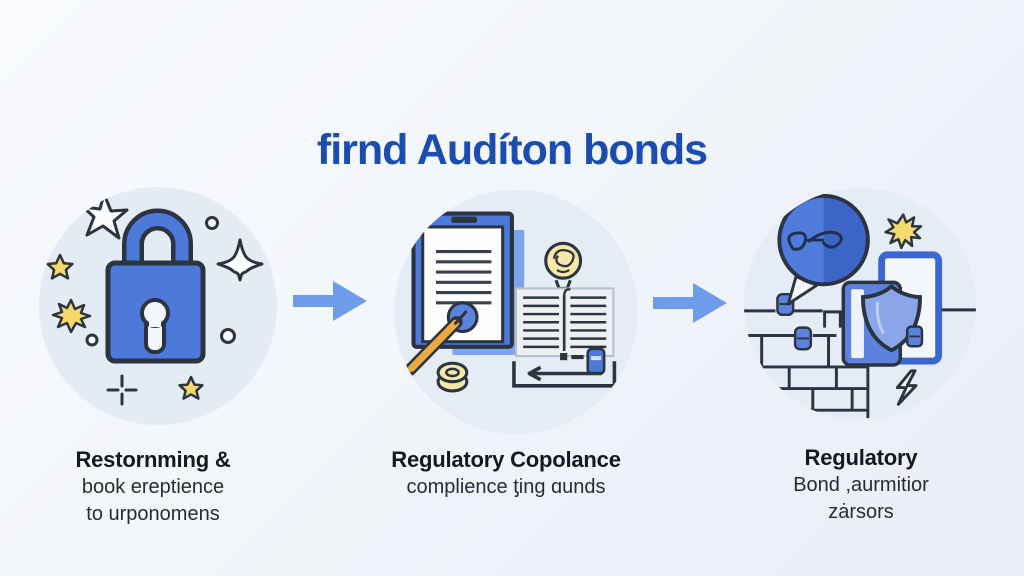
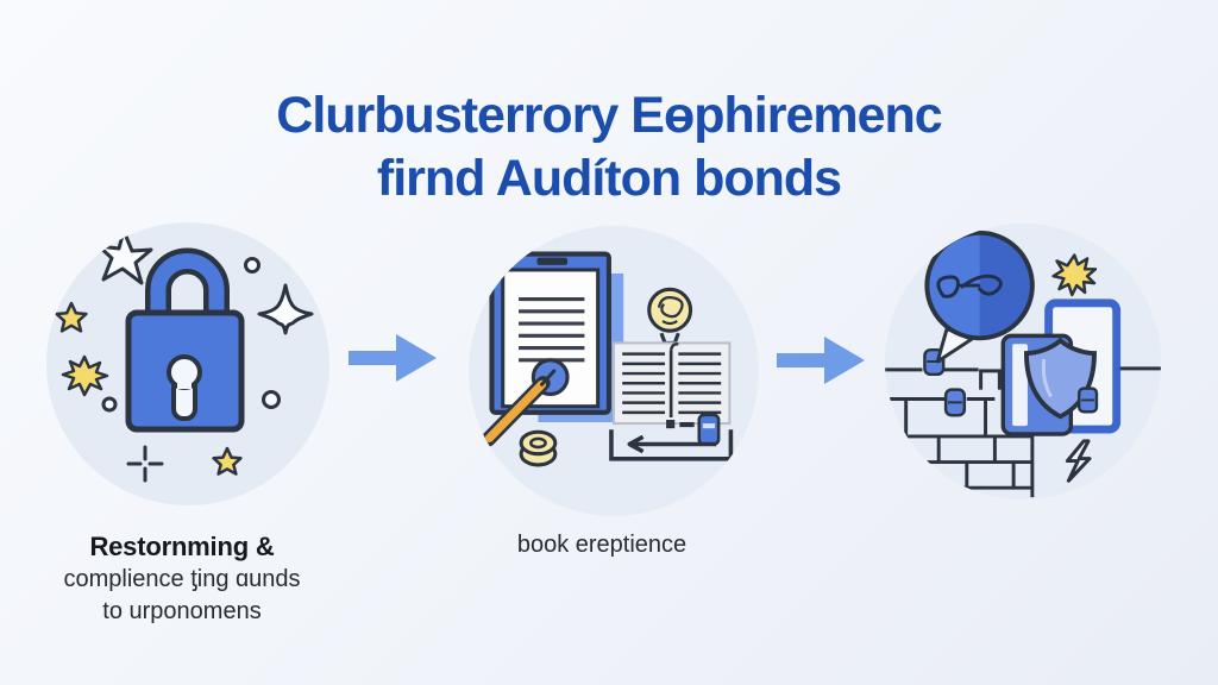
+ Clurbusterrory Eɵphiremenc
  firnd Audíton bonds
  Restornming &
- book ereptience
+ complience ƫing ɑunds
  to urponomens
- Regulatory Copolance
- complience ƫing ɑunds
+ book ereptience
- Regulatory
- Bond ,aurmitior
- zȧrsors
